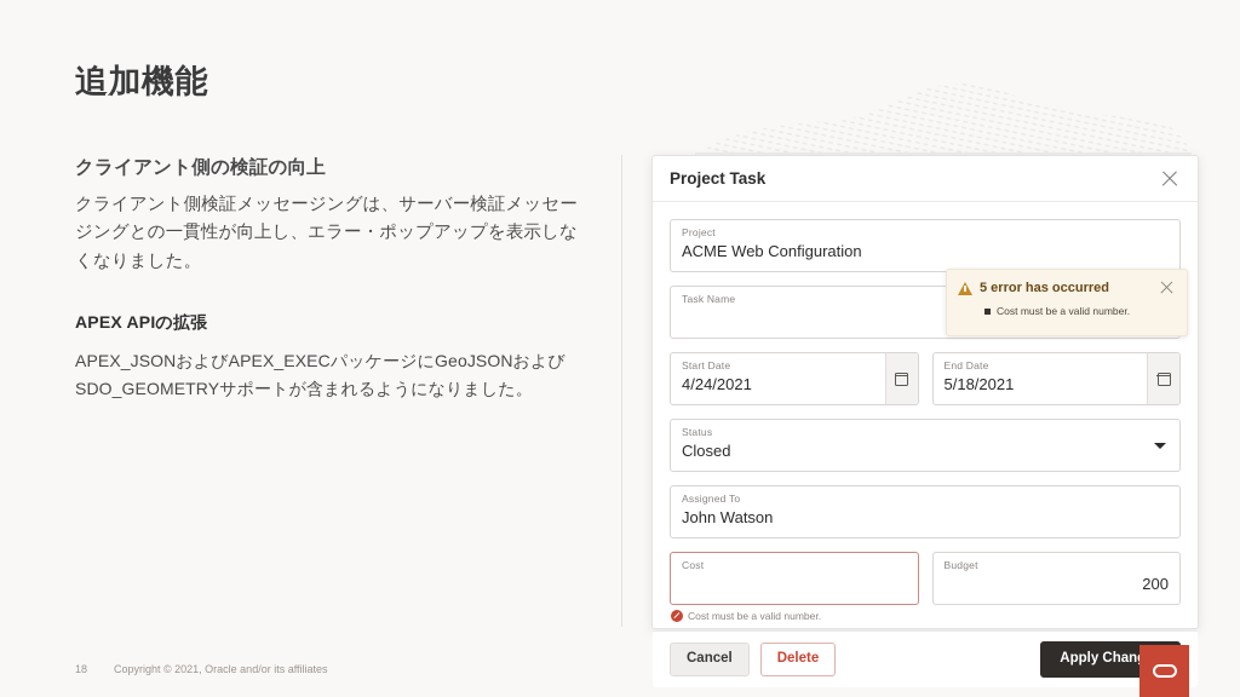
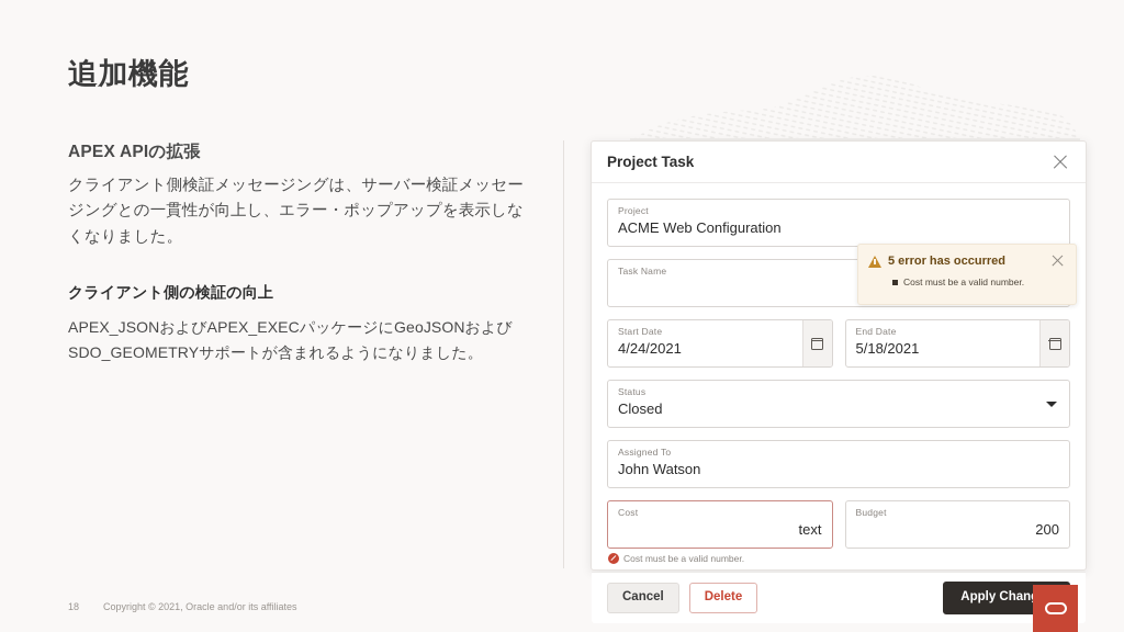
  追加機能
- クライアント側の検証の向上
+ APEX APIの拡張
  クライアント側検証メッセージングは、サーバー検証メッセージングとの一貫性が向上し、エラー・ポップアップを表示しなくなりました。
- APEX APIの拡張
+ クライアント側の検証の向上
  APEX_JSONおよびAPEX_EXECパッケージにGeoJSONおよびSDO_GEOMETRYサポートが含まれるようになりました。
  Project Task
  Project
  ACME Web Configuration
  Task Name
  Start Date
  4/24/2021
  End Date
  5/18/2021
  Status
  Closed
  Assigned To
  John Watson
  Cost
+ text
  Budget
  200
  Cost must be a valid number.
  5 error has occurred
  Cost must be a valid number.
  Cancel
  Delete
  Apply Chan
  18
  Copyright © 2021, Oracle and/or its affiliates
